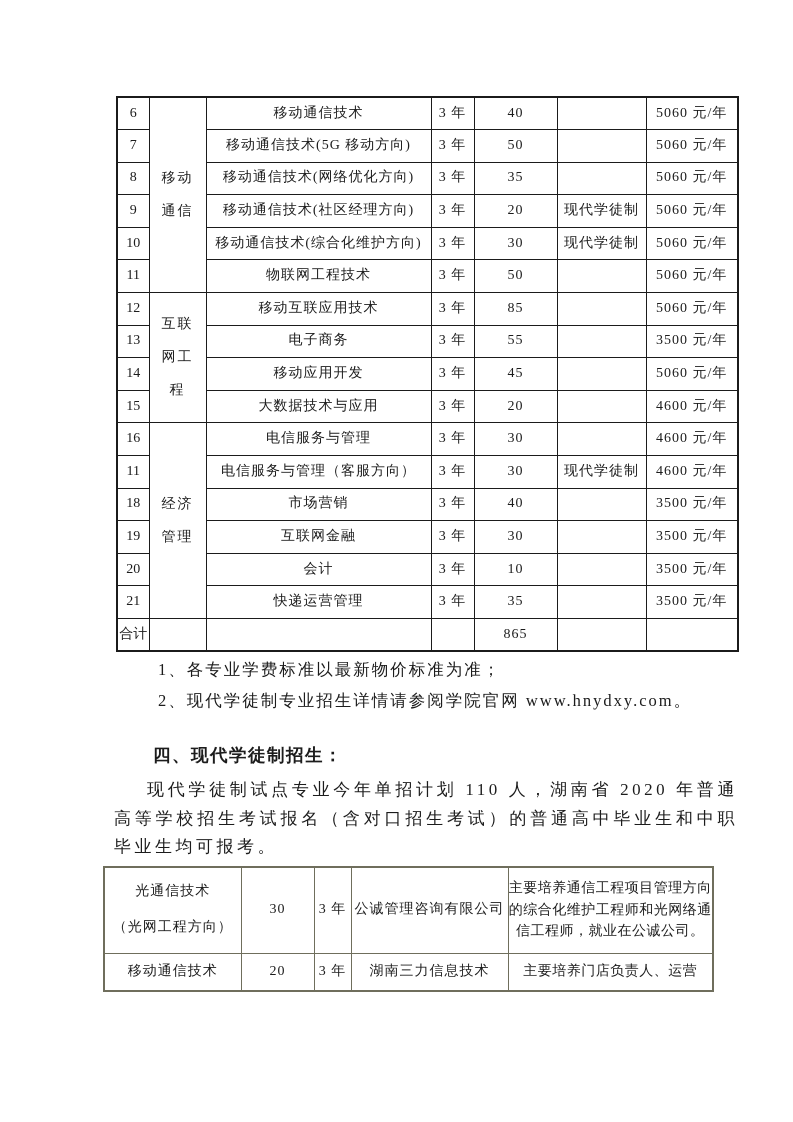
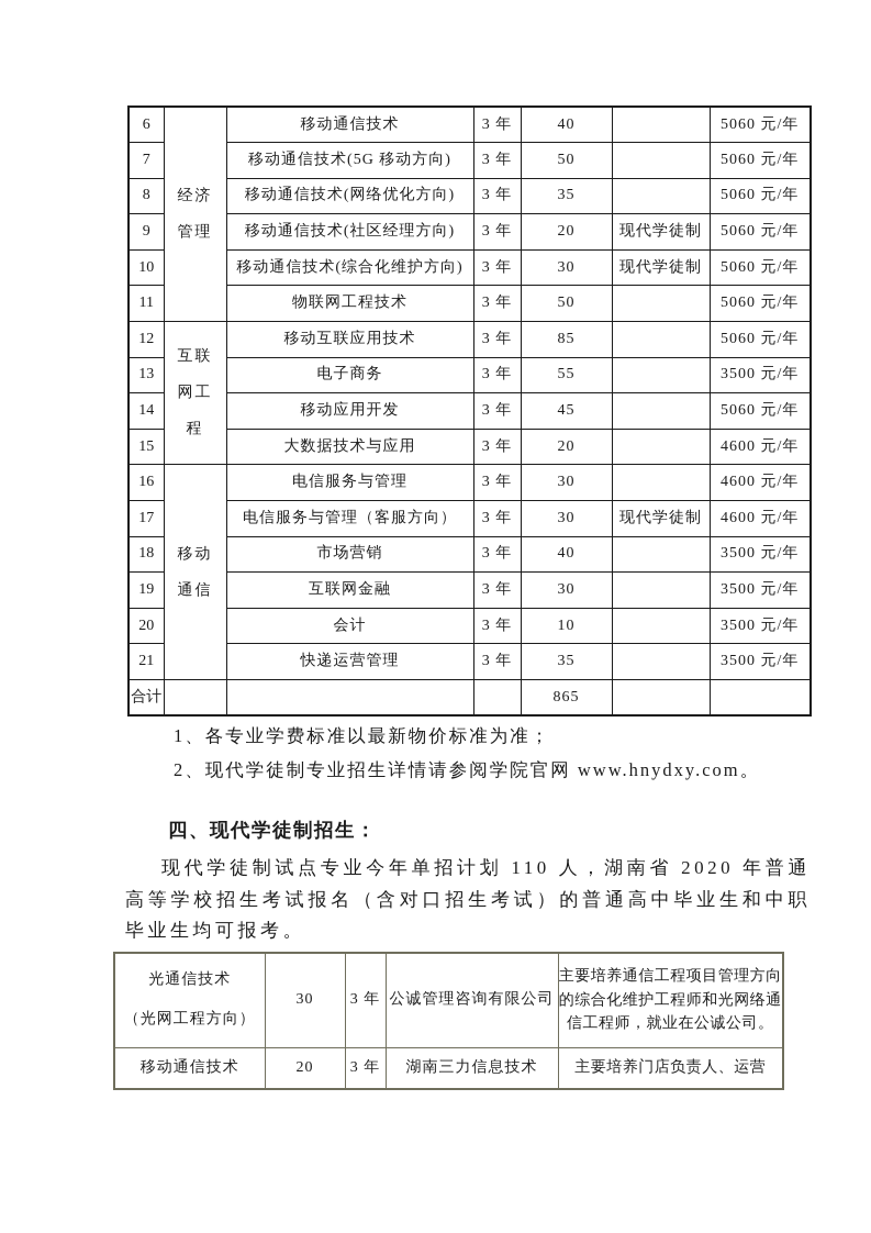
- 6	移动 通信	移动通信技术	3 年	40		5060 元/年
+ 6	经济 管理	移动通信技术	3 年	40		5060 元/年
  7	移动通信技术(5G 移动方向)	3 年	50		5060 元/年
  8	移动通信技术(网络优化方向)	3 年	35		5060 元/年
  9	移动通信技术(社区经理方向)	3 年	20	现代学徒制	5060 元/年
  10	移动通信技术(综合化维护方向)	3 年	30	现代学徒制	5060 元/年
  11	物联网工程技术	3 年	50		5060 元/年
  12	互联 网工 程	移动互联应用技术	3 年	85		5060 元/年
  13	电子商务	3 年	55		3500 元/年
  14	移动应用开发	3 年	45		5060 元/年
  15	大数据技术与应用	3 年	20		4600 元/年
- 16	经济 管理	电信服务与管理	3 年	30		4600 元/年
+ 16	移动 通信	电信服务与管理	3 年	30		4600 元/年
- 11	电信服务与管理（客服方向）	3 年	30	现代学徒制	4600 元/年
+ 17	电信服务与管理（客服方向）	3 年	30	现代学徒制	4600 元/年
  18	市场营销	3 年	40		3500 元/年
  19	互联网金融	3 年	30		3500 元/年
  20	会计	3 年	10		3500 元/年
  21	快递运营管理	3 年	35		3500 元/年
  合计				865
  1、各专业学费标准以最新物价标准为准；
  2、现代学徒制专业招生详情请参阅学院官网 www.hnydxy.com。
  四、现代学徒制招生：
  现代学徒制试点专业今年单招计划 110 人，湖南省 2020 年普通高等学校招生考试报名（含对口招生考试）的普通高中毕业生和中职毕业生均可报考。
  光通信技术 （光网工程方向）	30	3 年	公诚管理咨询有限公司	主要培养通信工程项目管理方向的综合化维护工程师和光网络通信工程师，就业在公诚公司。
  移动通信技术	20	3 年	湖南三力信息技术	主要培养门店负责人、运营
